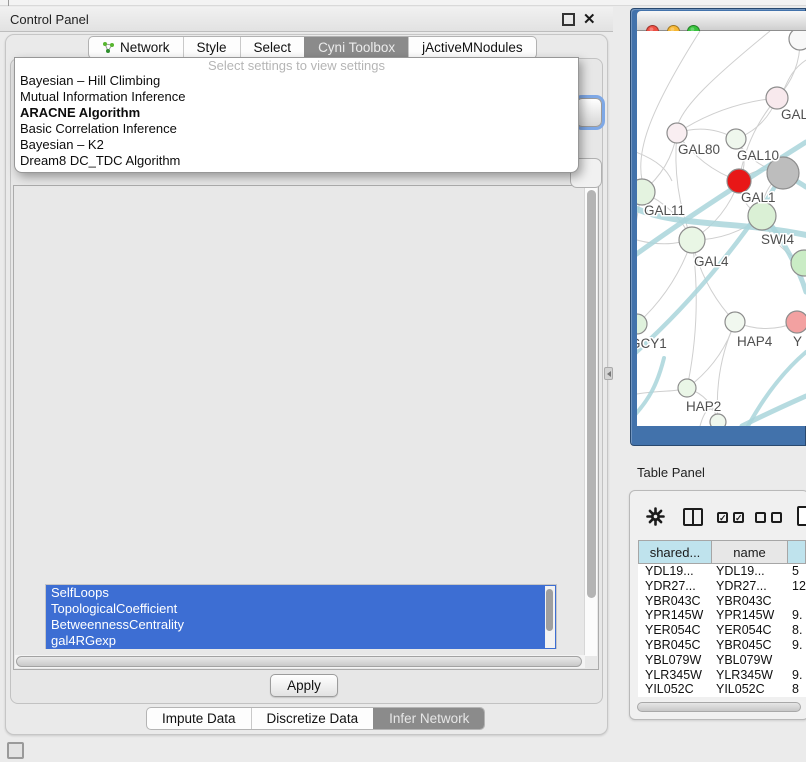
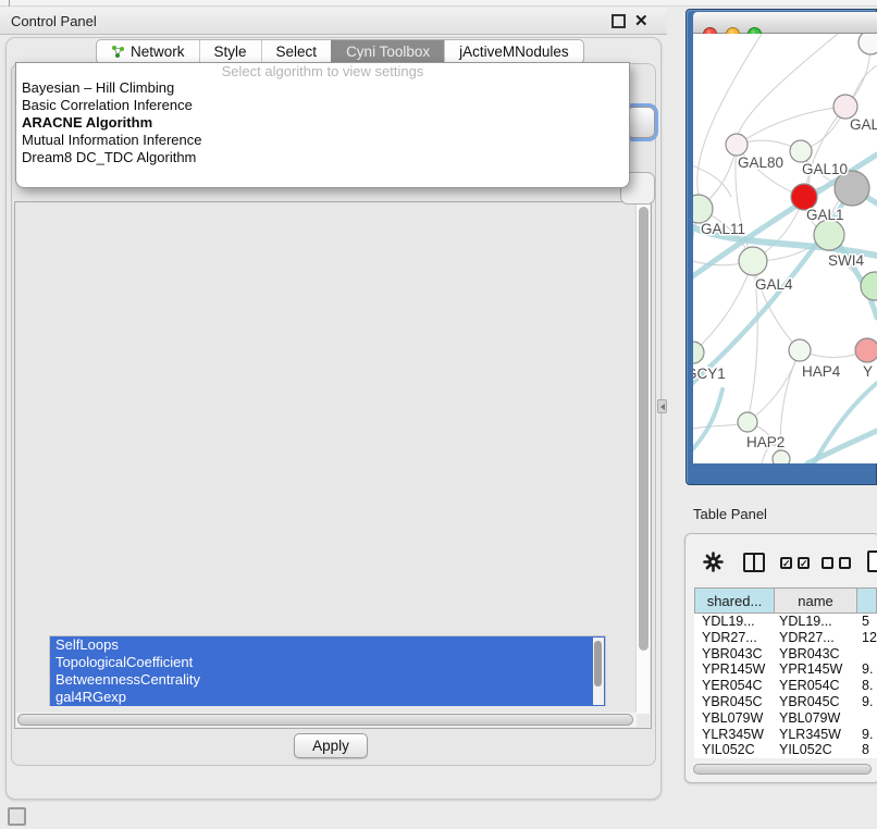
  Control Panel
  ✕
  Network
  Style
  Select
  Cyni Toolbox
  jActiveMNodules
- Select settings to view settings
+ Select algorithm to view settings
  Bayesian – Hill Climbing
- Mutual Information Inference
+ Basic Correlation Inference
  ARACNE Algorithm
- Basic Correlation Inference
+ Mutual Information Inference
- Bayesian – K2
  Dream8 DC_TDC Algorithm
  SelfLoops
  TopologicalCoefficient
  BetweennessCentrality
  gal4RGexp
  Apply
- Impute Data
- Discretize Data
- Infer Network
  GAL
  GAL80
  GAL10
  GAL1
  GAL11
  SWI4
  GAL4
  CY1
  HAP4
  Y
  HAP2
  Table Panel
  ✓
  ✓
  shared...
  name
  YDL19...
  YDL19...
  5
  YDR27...
  YDR27...
  12
  YBR043C
  YBR043C
  YPR145W
  YPR145W
  9.
  YER054C
  YER054C
  8.
  YBR045C
  YBR045C
  9.
  YBL079W
  YBL079W
  YLR345W
  YLR345W
  9.
  YIL052C
  YIL052C
  8
